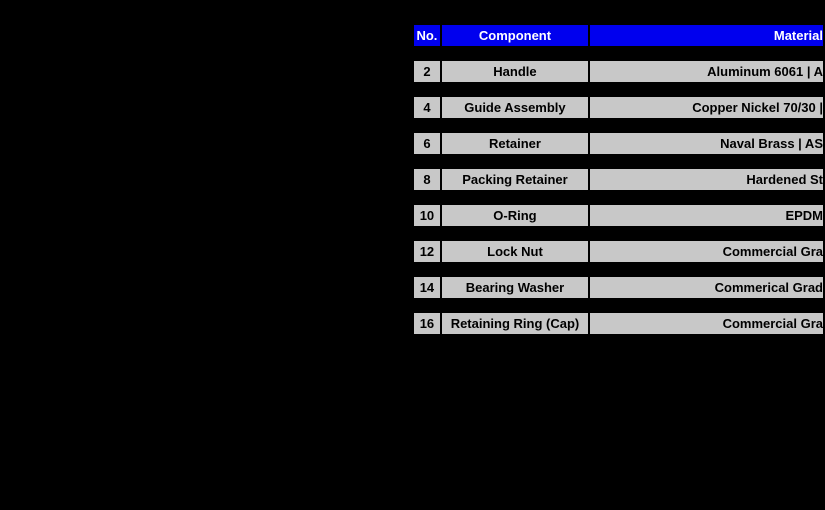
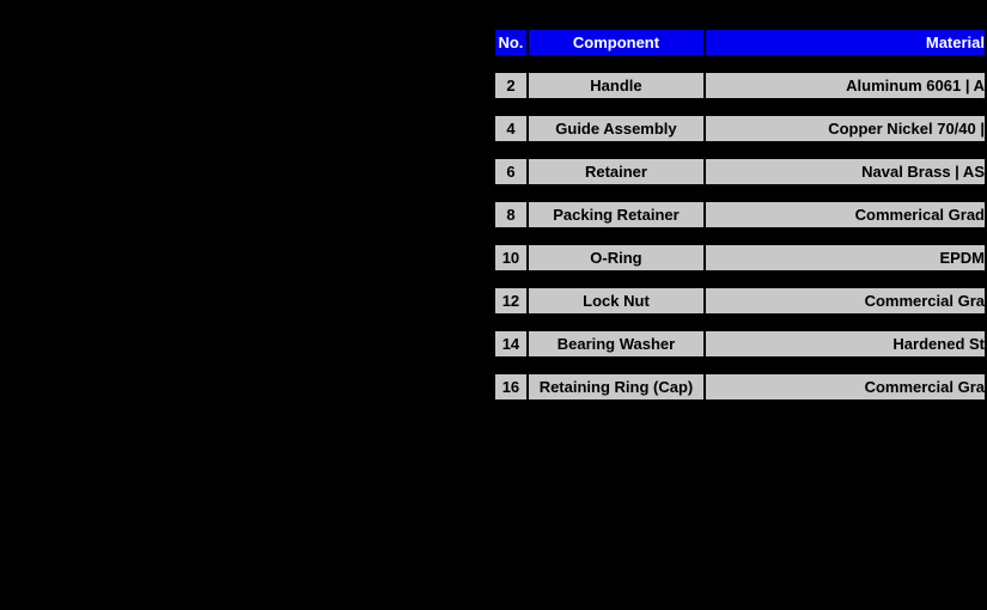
  No.	Component	Material
  2	Handle	Aluminum 6061 | A
- 4	Guide Assembly	Copper Nickel 70/30 |
+ 4	Guide Assembly	Copper Nickel 70/40 |
  6	Retainer	Naval Brass | AS
- 8	Packing Retainer	Hardened St
+ 8	Packing Retainer	Commerical Grad
  10	O-Ring	EPDM
  12	Lock Nut	Commercial Gra
- 14	Bearing Washer	Commerical Grad
+ 14	Bearing Washer	Hardened St
  16	Retaining Ring (Cap)	Commercial Gra
